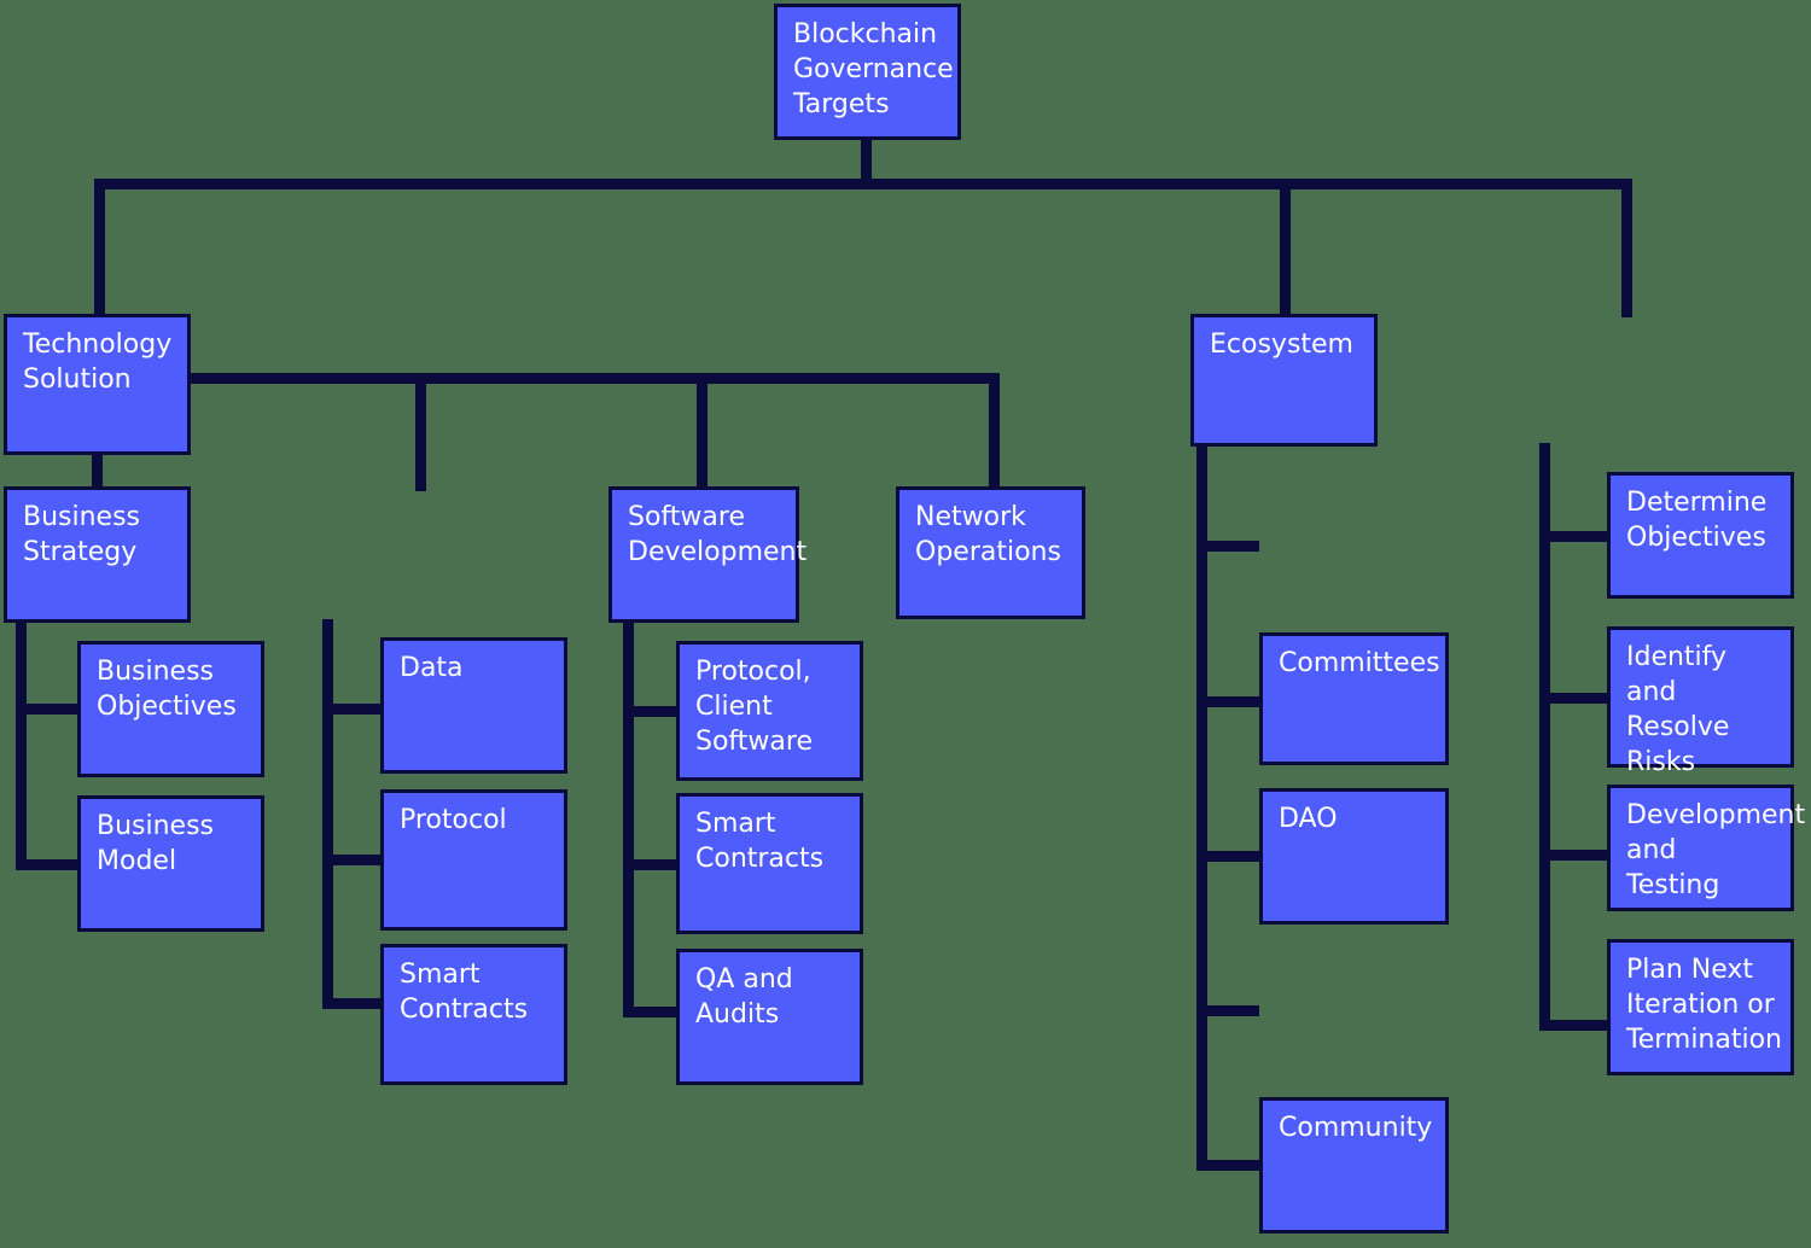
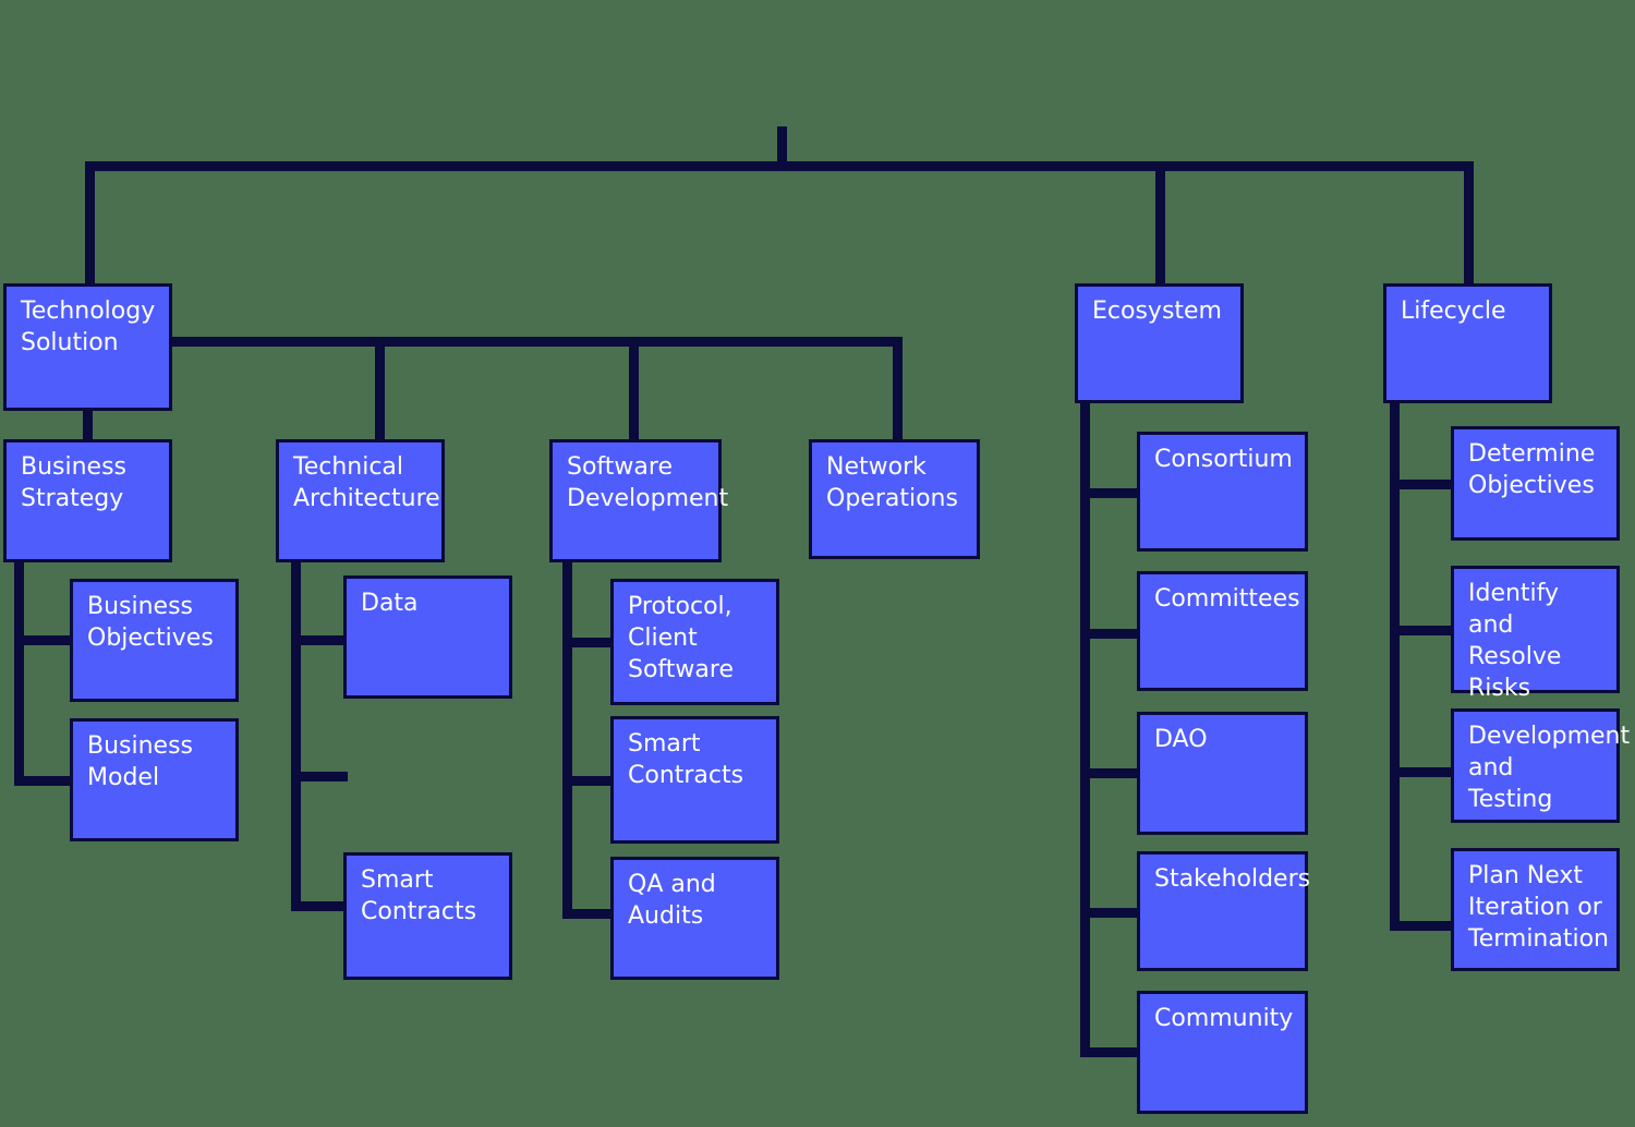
- Blockchain
- Governance
- Targets
  Technology
  Solution
  Ecosystem
+ Lifecycle
  Business
  Strategy
+ Technical
+ Architecture
  Software
  Development
  Network
  Operations
  Business
  Objectives
  Business
  Model
  Data
- Protocol
  Smart
  Contracts
  Protocol,
  Client
  Software
  Smart
  Contracts
  QA and
  Audits
+ Consortium
  Committees
  DAO
+ Stakeholders
  Community
  Determine
  Objectives
  Identify and
  Resolve
  Risks
  Development
  and Testing
  Plan Next
  Iteration or
  Termination
